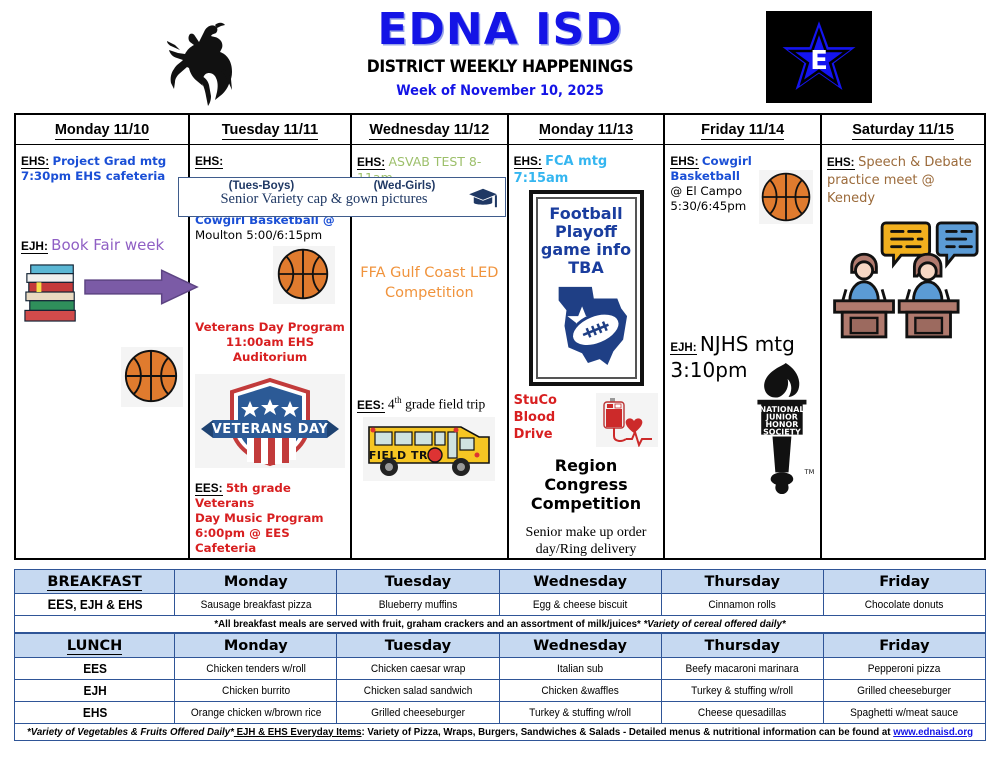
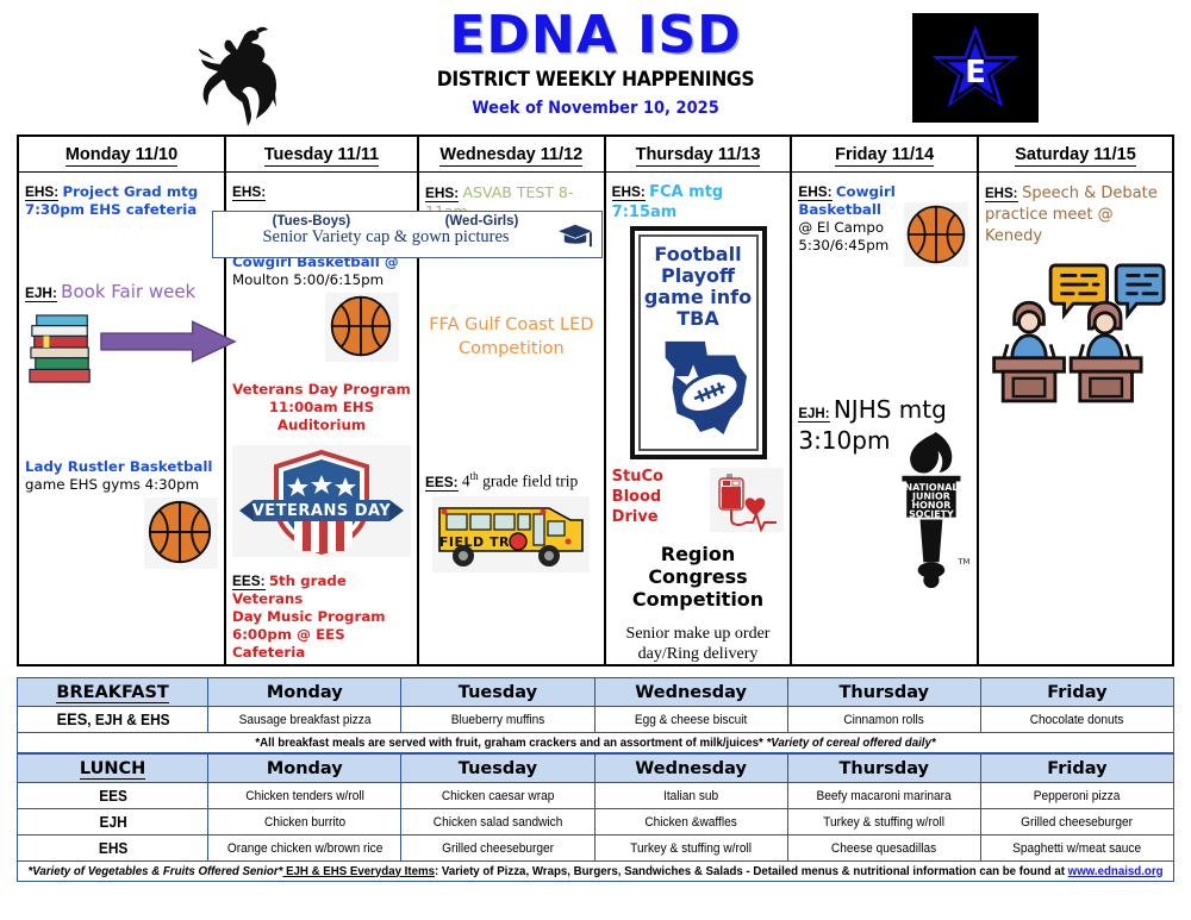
  EDNA ISD
  DISTRICT WEEKLY HAPPENINGS
  Week of November 10, 2025
  E
  Monday 11/10
  EHS: Project Grad mtg
  7:30pm EHS cafeteria
  EJH: Book Fair week
+ Lady Rustler Basketball
+ game EHS gyms 4:30pm
  Tuesday 11/11
  EHS:
  Cowgirl Basketball @
  Moulton 5:00/6:15pm
  Veterans Day Program
  11:00am EHS Auditorium
  VETERANS DAY
  EES: 5th grade Veterans
  Day Music Program
  6:00pm @ EES Cafeteria
  Wednesday 11/12
  EHS: ASVAB TEST 8-
  FFA Gulf Coast LED
  Competition
  EES: 4th grade field trip
  FIELD TR
- Monday 11/13
+ Thursday 11/13
  EHS: FCA mtg 7:15am
  Football
  Playoff
  game info
  TBA
  StuCo
  Blood Drive
  Region Congress
  Competition
  Senior make up order
  day/Ring delivery
  Friday 11/14
  EHS: Cowgirl Basketball
  @ El Campo
  5:30/6:45pm
  EJH: NJHS mtg
  3:10pm
  NATIONAL
  JUNIOR
  HONOR
  SOCIETY
  TM
  Saturday 11/15
  EHS: Speech & Debate
  practice meet @ Kenedy
  (Tues-Boys)
  (Wed-Girls)
  Senior Variety cap & gown pictures
  BREAKFAST	Monday	Tuesday	Wednesday	Thursday	Friday
  EES, EJH & EHS	Sausage breakfast pizza	Blueberry muffins	Egg & cheese biscuit	Cinnamon rolls	Chocolate donuts
  *All breakfast meals are served with fruit, graham crackers and an assortment of milk/juices* *Variety of cereal offered daily*
  LUNCH	Monday	Tuesday	Wednesday	Thursday	Friday
  EES	Chicken tenders w/roll	Chicken caesar wrap	Italian sub	Beefy macaroni marinara	Pepperoni pizza
  EJH	Chicken burrito	Chicken salad sandwich	Chicken &waffles	Turkey & stuffing w/roll	Grilled cheeseburger
  EHS	Orange chicken w/brown rice	Grilled cheeseburger	Turkey & stuffing w/roll	Cheese quesadillas	Spaghetti w/meat sauce
- *Variety of Vegetables & Fruits Offered Daily* EJH & EHS Everyday Items: Variety of Pizza, Wraps, Burgers, Sandwiches & Salads - Detailed menus & nutritional information can be found at www.ednaisd.org
+ *Variety of Vegetables & Fruits Offered Senior* EJH & EHS Everyday Items: Variety of Pizza, Wraps, Burgers, Sandwiches & Salads - Detailed menus & nutritional information can be found at www.ednaisd.org
